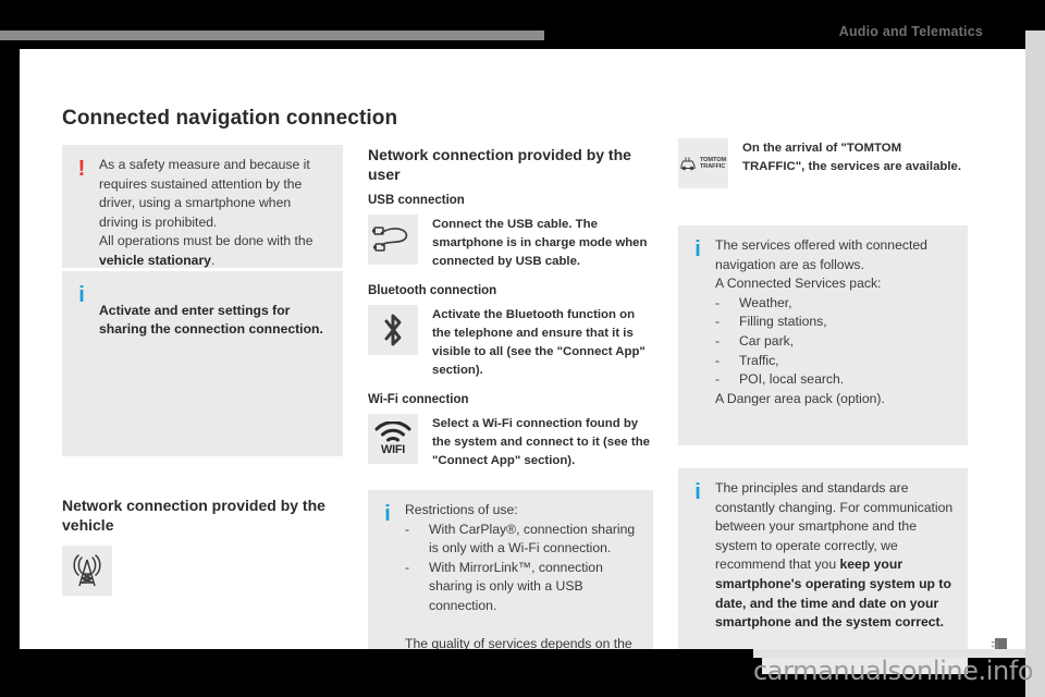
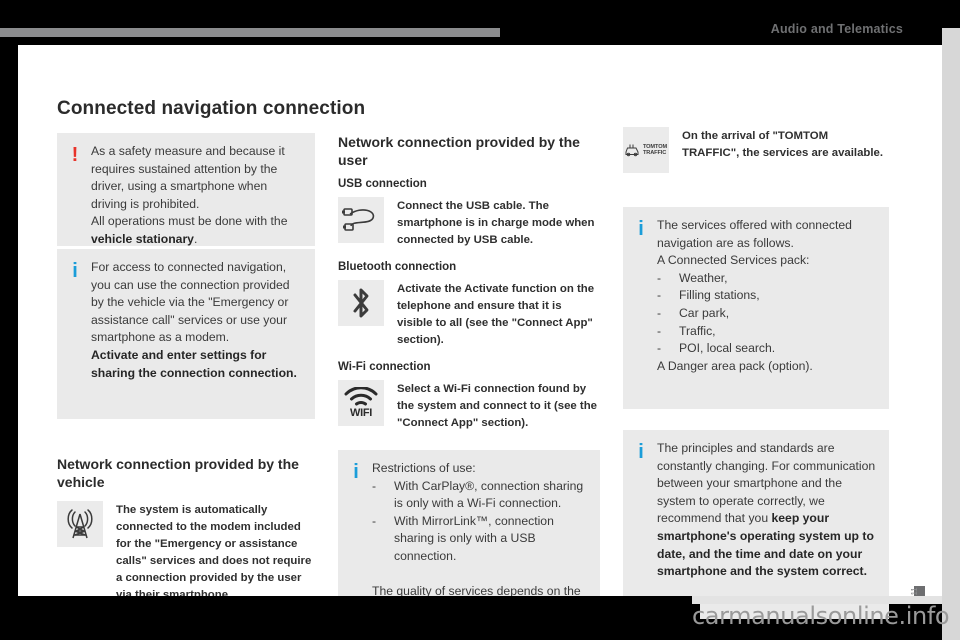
  Audio and Telematics
  Connected navigation connection
  !
  As a safety measure and because it requires sustained attention by the driver, using a smartphone when driving is prohibited.
  All operations must be done with the vehicle stationary.
  i
+ For access to connected navigation, you can use the connection provided by the vehicle via the "Emergency or assistance call" services or use your smartphone as a modem.
  Activate and enter settings for sharing the connection connection.
  Network connection provided by the vehicle
+ The system is automatically connected to the modem included for the "Emergency or assistance calls" services and does not require a connection provided by the user via their smartphone.
  Network connection provided by the user
  USB connection
  Connect the USB cable. The smartphone is in charge mode when connected by USB cable.
  Bluetooth connection
- Activate the Bluetooth function on the telephone and ensure that it is visible to all (see the "Connect App" section).
+ Activate the Activate function on the telephone and ensure that it is visible to all (see the "Connect App" section).
  Wi-Fi connection
  WIFI
  Select a Wi-Fi connection found by the system and connect to it (see the "Connect App" section).
  i
  Restrictions of use:
  -
  With CarPlay®, connection sharing is only with a Wi-Fi connection.
  -
  With MirrorLink™, connection sharing is only with a USB connection.
  On the arrival of "TOMTOM TRAFFIC", the services are available.
  i
  The services offered with connected navigation are as follows.
  A Connected Services pack:
  -
  Weather,
  -
  Filling stations,
  -
  Car park,
  -
  Traffic,
  -
  POI, local search.
  A Danger area pack (option).
  i
  The principles and standards are constantly changing. For communication between your smartphone and the system to operate correctly, we recommend that you keep your smartphone's operating system up to date, and the time and date on your smartphone and the system correct.
  carmanualsonline.info
